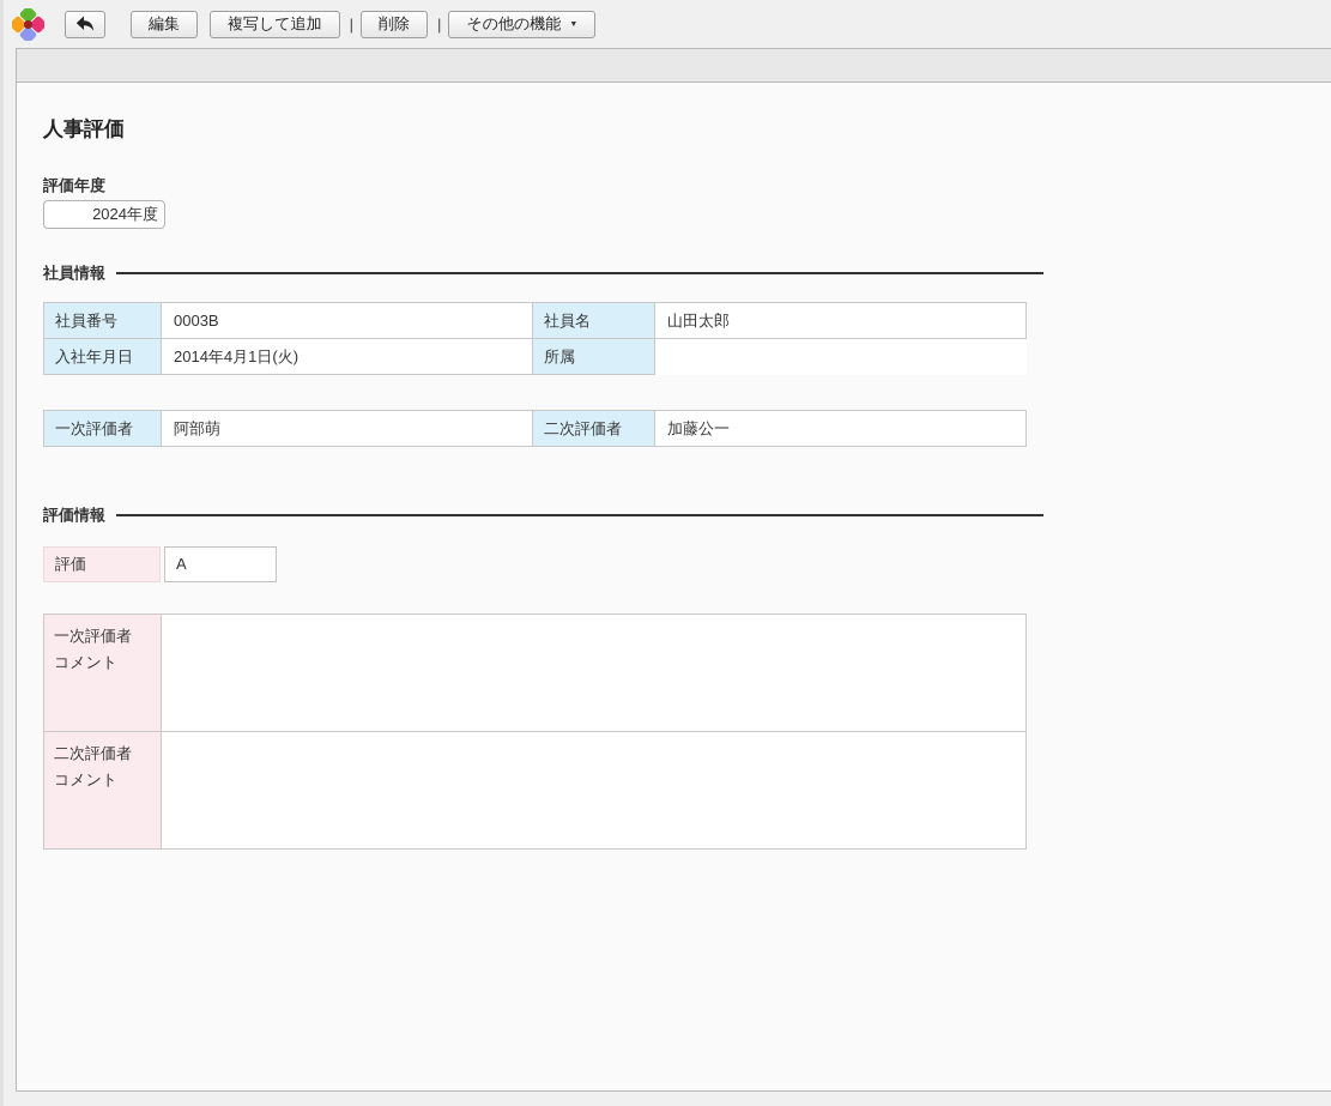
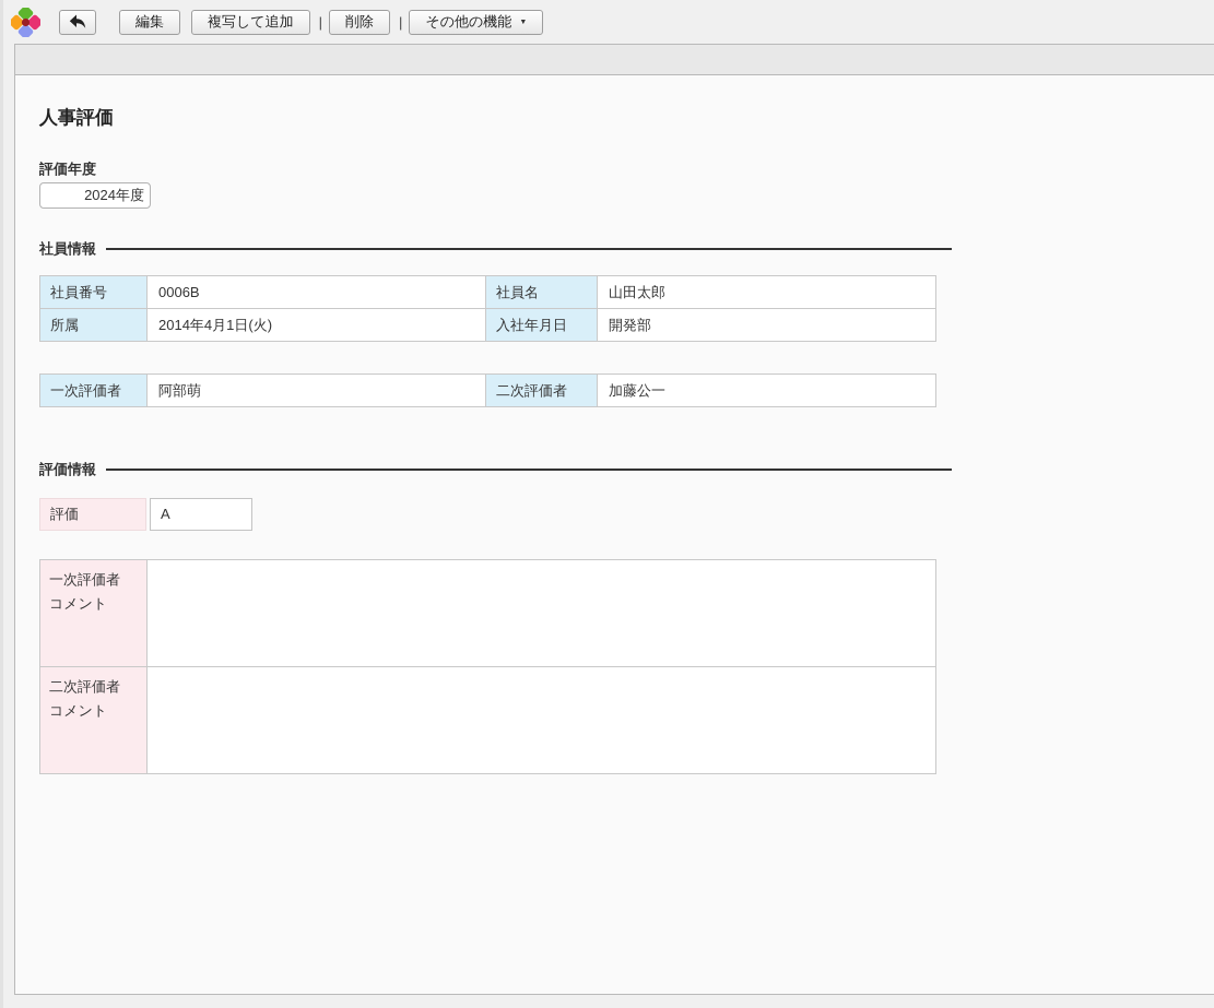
  編集
  複写して追加
  |
  削除
  |
  その他の機能
  人事評価
  評価年度
  2024年度
  社員情報
  社員番号
- 0003B
+ 0006B
  社員名
  山田太郎
- 入社年月日
+ 所属
  2014年4月1日(火)
- 所属
+ 入社年月日
+ 開発部
  一次評価者
  阿部萌
  二次評価者
  加藤公一
  評価情報
  評価
  A
  一次評価者
  コメント
  二次評価者
  コメント
